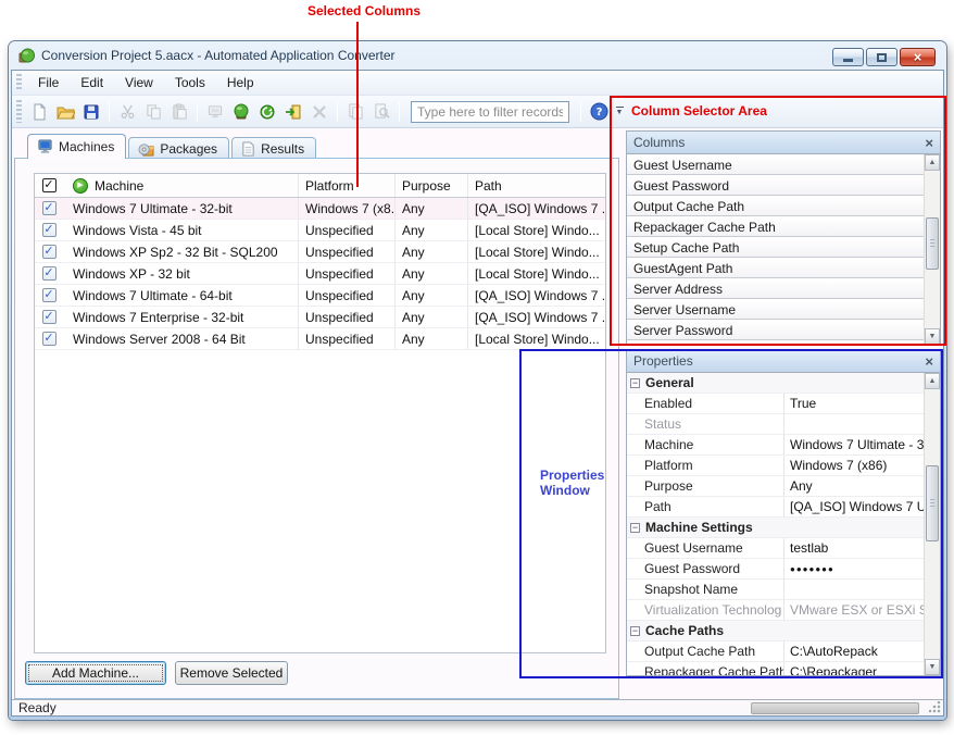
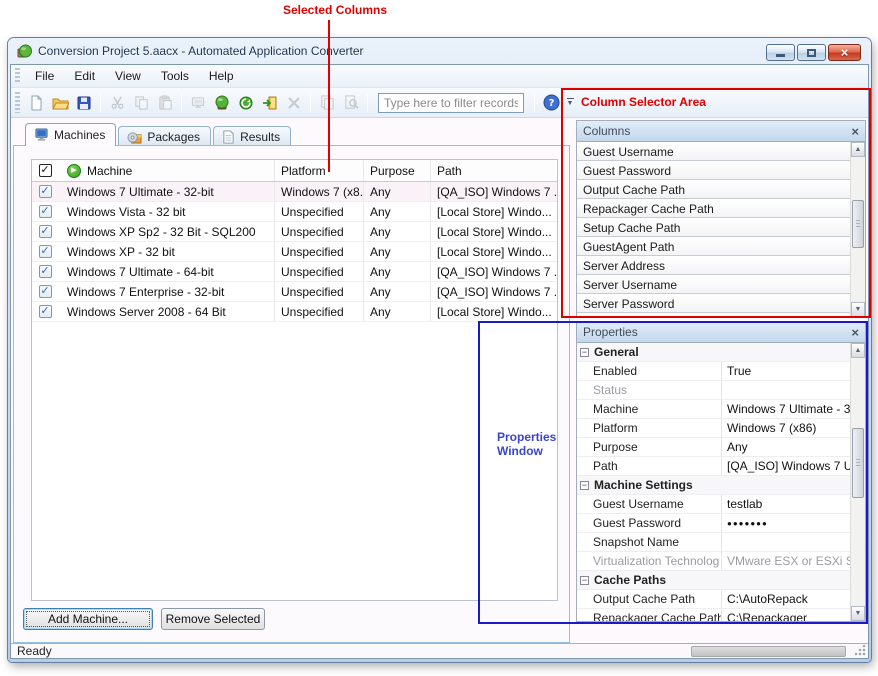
  Conversion Project 5.aacx - Automated Application Coverter
  ×
  File
  Edit
  View
  Tools
  Help
  Type here to filter records
  ?
  Machines
  Packages
  Results
  ✓
  Machine
  Platform
  Purpose
  Path
  ✓
  Windows 7 Ultimate - 32-bit
  Windows 7 (x8.
  Any
  [QA_ISO] Windows 7 .
  ✓
- Windows Vista - 45 bit
+ Windows Vista - 32 bit
  Unspecified
  Any
  [Local Store] Windo...
  ✓
  Windows XP Sp2 - 32 Bit - SQL200
  Unspecified
  Any
  [Local Store] Windo...
  ✓
  Windows XP - 32 bit
  Unspecified
  Any
  [Local Store] Windo...
  ✓
  Windows 7 Ultimate - 64-bit
  Unspecified
  Any
  [QA_ISO] Windows 7 .
  ✓
  Windows 7 Enterprise - 32-bit
  Unspecified
  Any
  [QA_ISO] Windows 7 .
  ✓
  Windows Server 2008 - 64 Bit
  Unspecified
  Any
  [Local Store] Windo...
  Add Machine...
  Remove Selected
  Columns
  ×
  Guest Username
  Guest Password
  Output Cache Path
  Repackager Cache Path
  Setup Cache Path
  GuestAgent Path
  Server Address
  Server Username
  Server Password
  Properties
  ×
  −
  General
  Enabled
  True
  Status
  Machine
  Windows 7 Ultimate - 3
  Platform
  Windows 7 (x86)
  Purpose
  Any
  Path
  [QA_ISO] Windows 7 U
  −
  Machine Settings
  Guest Username
  testlab
  Guest Password
  ●●●●●●●
  Snapshot Name
  Virtualization Technolog
  VMware ESX or ESXi
  −
  Cache Paths
  Output Cache Path
  C:\AutoRepack
  Repackager Cache Path
  C:\Repackager
  Ready
  Selected Columns
  Column Selector Area
  Properties
  Window
